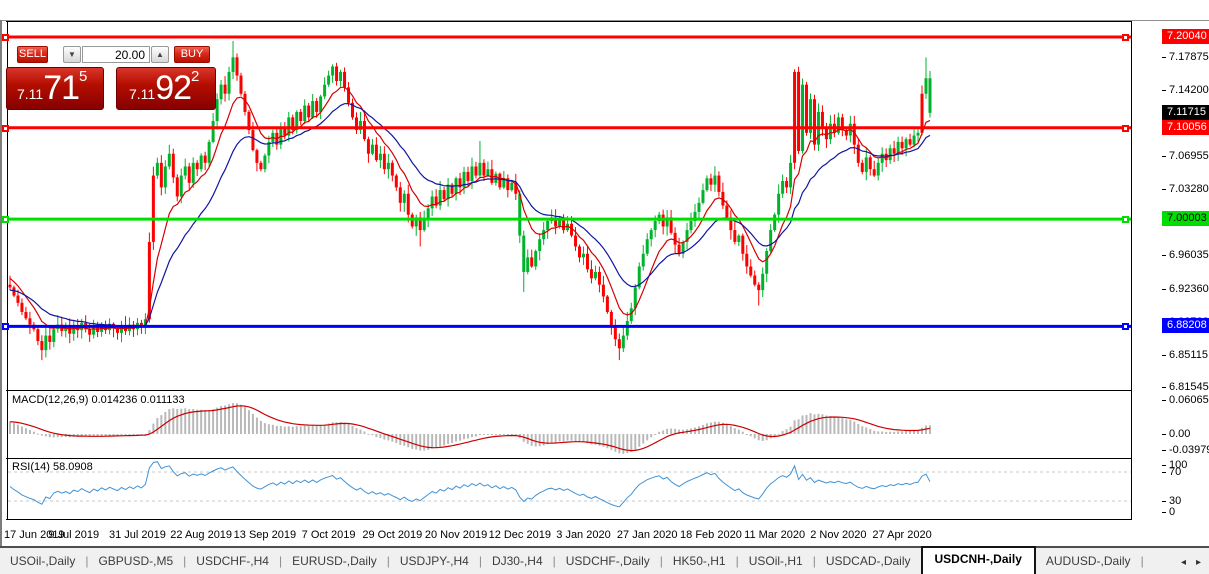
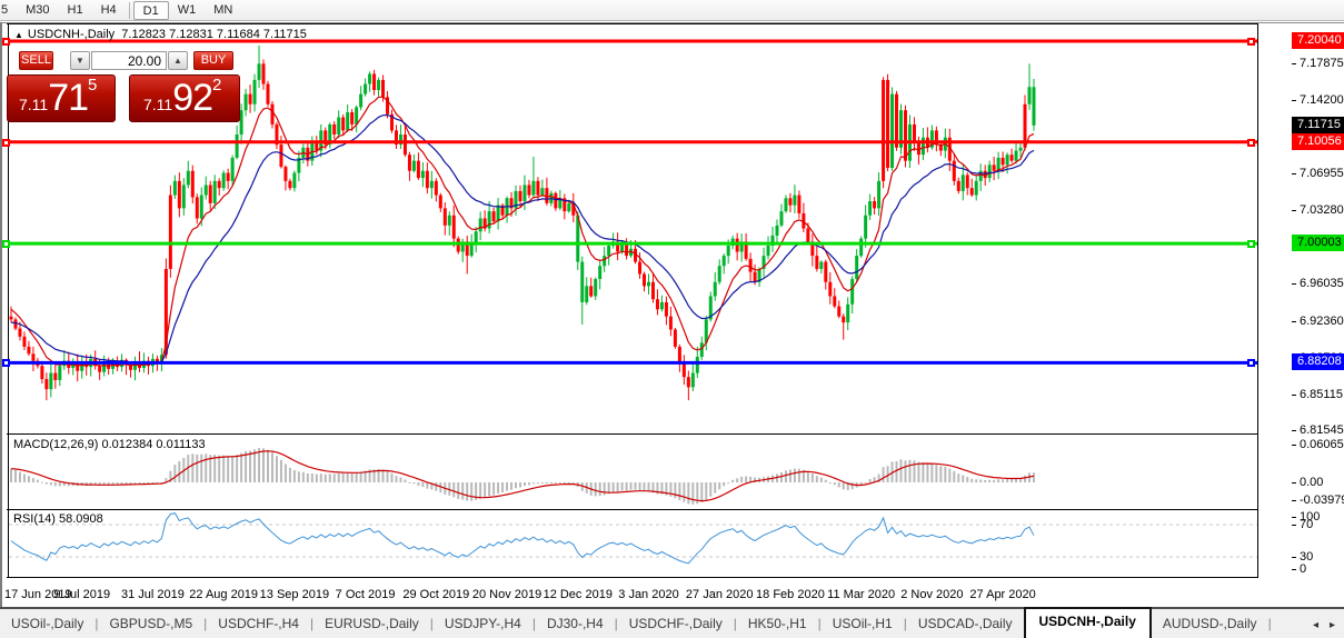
+ 5
+ M30
+ H1
+ H4
+ D1
+ W1
+ MN
+ ▲ USDCNH-,Daily 7.12823 7.12831 7.11684 7.11715
- MACD(12,26,9) 0.014236 0.011133
+ MACD(12,26,9) 0.012384 0.011133
  RSI(14) 58.0908
  SELL
  ▼
  20.00
  ▲
  BUY
  7.11715
  7.11922
  7.17875
  7.14200
  7.06955
  7.03280
  6.96035
  6.92360
  6.85115
  6.81545
  0.06065
  0.00
  -0.0397
  100
  70
  30
  0
  7.20040
  7.10056
  7.00003
  6.88208
  7.11715
  17 Jun 2019
  9 Jul 2019
  31 Jul 2019
  22 Aug 2019
  13 Sep 2019
  7 Oct 2019
  29 Oct 2019
  20 Nov 2019
  12 Dec 2019
  3 Jan 2020
  27 Jan 2020
  18 Feb 2020
  11 Mar 2020
  2 Nov 2020
  27 Apr 2020
  USOil-,Daily
  |
  GBPUSD-,M5
  |
  USDCHF-,H4
  |
  EURUSD-,Daily
  |
  USDJPY-,H4
  |
  DJ30-,H4
  |
  USDCHF-,Daily
  |
  HK50-,H1
  |
  USOil-,H1
  |
  USDCAD-,Daily
  USDCNH-,Daily
  AUDUSD-,Daily
  |
  ◂
  ▸
